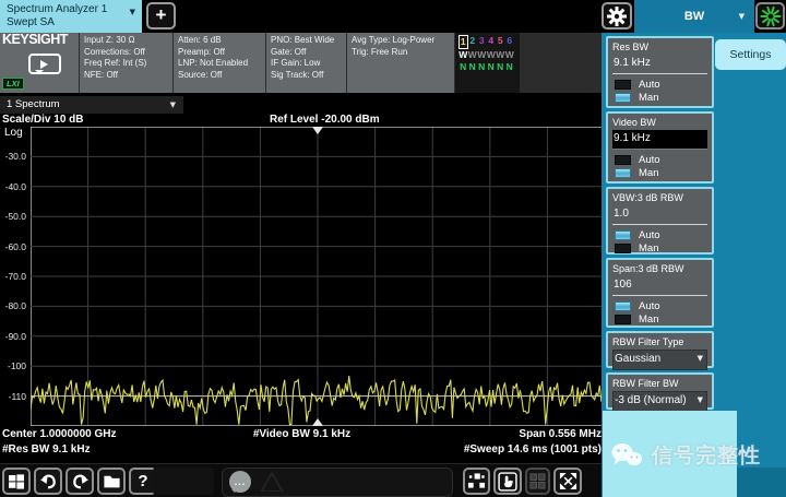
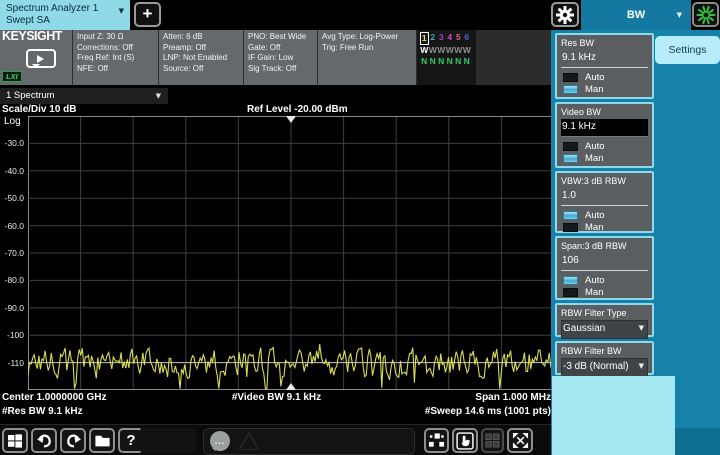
  Spectrum Analyzer 1
  Swept SA
  ▼
  +
  BW
  ▼
  KEYSIGHT
  LXI
  Input Z: 30 Ω
  Corrections: Off
  Freq Ref: Int (S)
  NFE: Off
  Atten: 6 dB
  Preamp: Off
  LNP: Not Enabled
  Source: Off
  PNO: Best Wide
  Gate: Off
  IF Gain: Low
  Sig Track: Off
  Avg Type: Log-Power
  Trig: Free Run
  1
  2
  3
  4
  5
  6
  W
  W
  W
  W
  W
  W
  N
  N
  N
  N
  N
  N
  1 Spectrum
  ▼
  Scale/Div 10 dB
  Ref Level -20.00 dBm
  Log
  -30.0
  -40.0
  -50.0
  -60.0
  -70.0
  -80.0
  -90.0
  -100
  -110
  Center 1.0000000 GHz
  #Video BW 9.1 kHz
- Span 0.556 MHz
+ Span 1.000 MHz
  #Res BW 9.1 kHz
  #Sweep 14.6 ms (1001 pts)
  ?
  ...
  Settings
  Res BW
  9.1 kHz
  Auto
  Man
  Video BW
  9.1 kHz
  Auto
  Man
  VBW:3 dB RBW
  1.0
  Auto
  Man
  Span:3 dB RBW
  106
  Auto
  Man
  RBW Filter Type
  Gaussian
  ▼
  RBW Filter BW
  -3 dB (Normal)
  ▼
- 信号完整性
